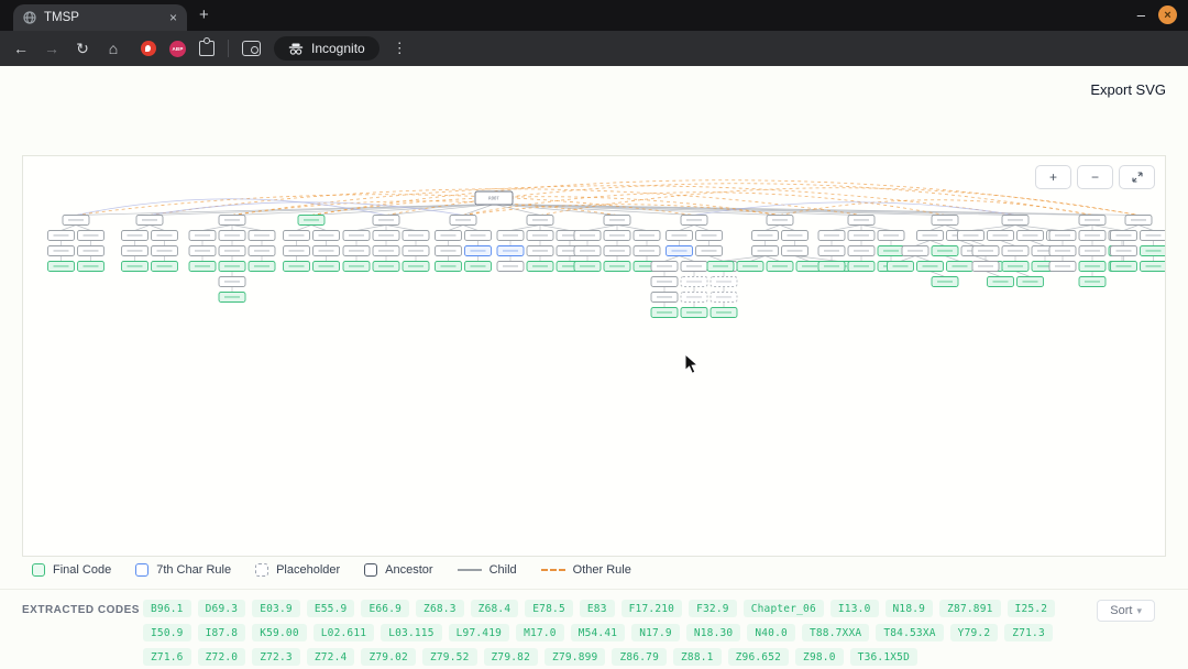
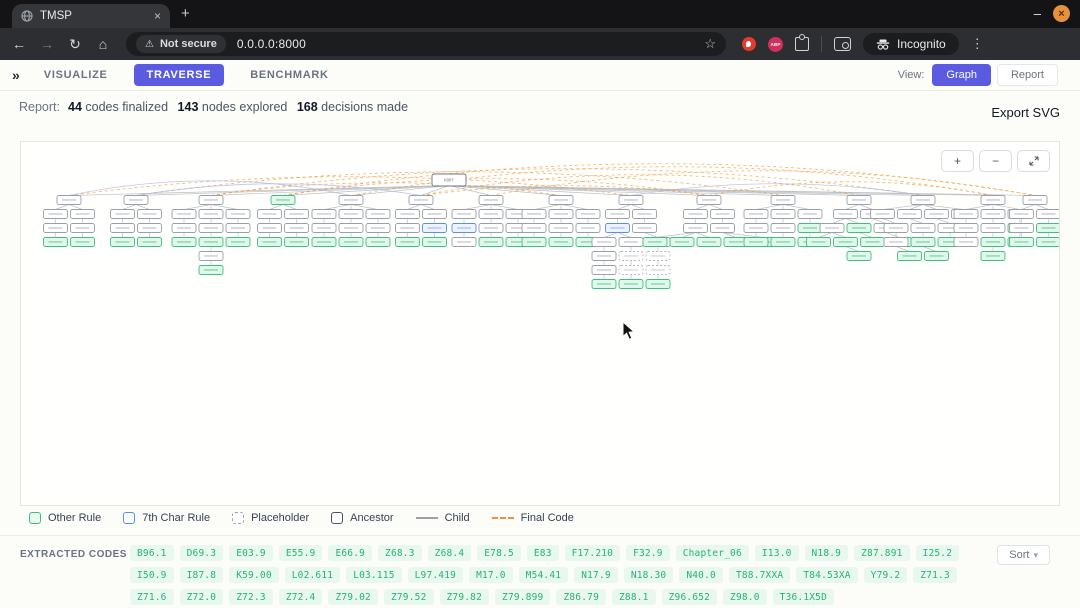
  TMSP
  ×
  +
  –
  ×
  ←
  →
  ↻
  ⌂
+ ⚠
+ Not secure
+ 0.0.0.0:8000
+ ☆
  Incognito
  ⋮
+ »
+ VISUALIZE
+ TRAVERSE
+ BENCHMARK
+ View:
+ Graph
+ Report
+ Report:
+ 44 codes finalized 143 nodes explored 168 decisions made
  Export SVG
  +
  −
- Final Code
+ Other Rule
  7th Char Rule
  Placeholder
  Ancestor
  Child
- Other Rule
+ Final Code
  EXTRACTED CODES
  B96.1
  D69.3
  E03.9
  E55.9
  E66.9
  Z68.3
  Z68.4
  E78.5
  E83
  F17.210
  F32.9
  Chapter_06
  I13.0
  N18.9
  Z87.891
  I25.2
  I50.9
  I87.8
  K59.00
  L02.611
  L03.115
  L97.419
  M17.0
  M54.41
  N17.9
  N18.30
  N40.0
  T88.7XXA
  T84.53XA
  Y79.2
  Z71.3
  Z71.6
  Z72.0
  Z72.3
  Z72.4
  Z79.02
  Z79.52
  Z79.82
  Z79.899
  Z86.79
  Z88.1
  Z96.652
  Z98.0
  T36.1X5D
  Sort ▾
